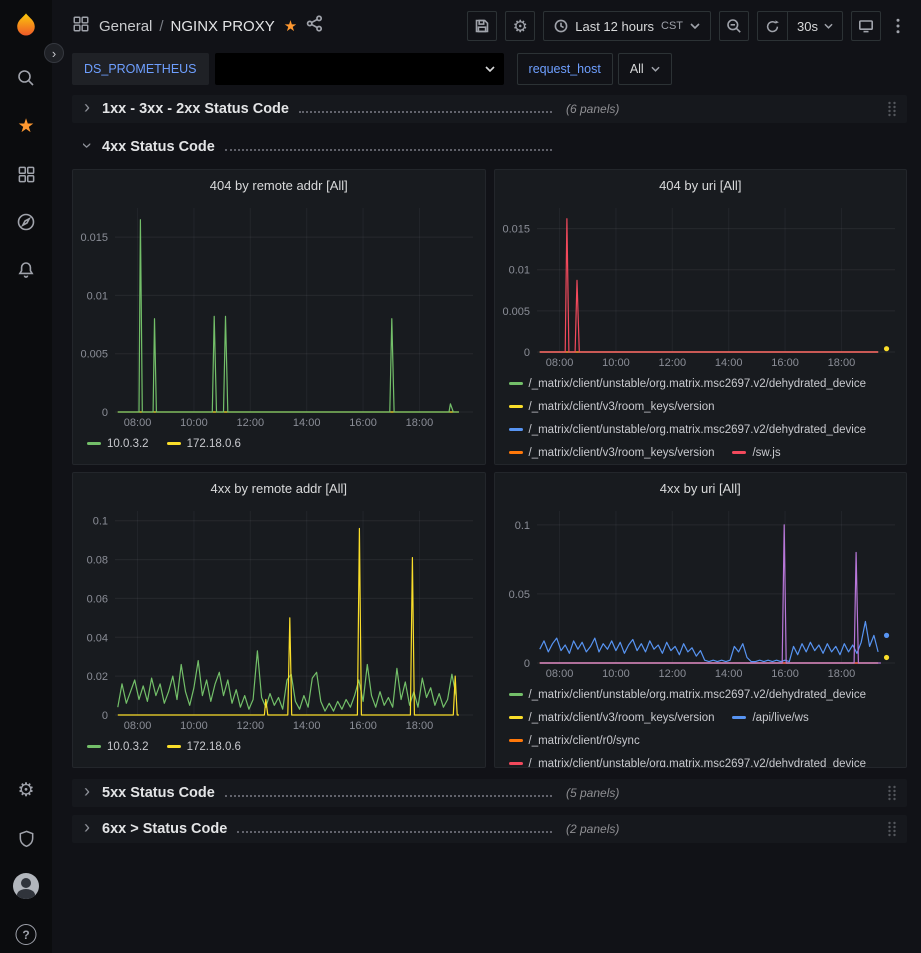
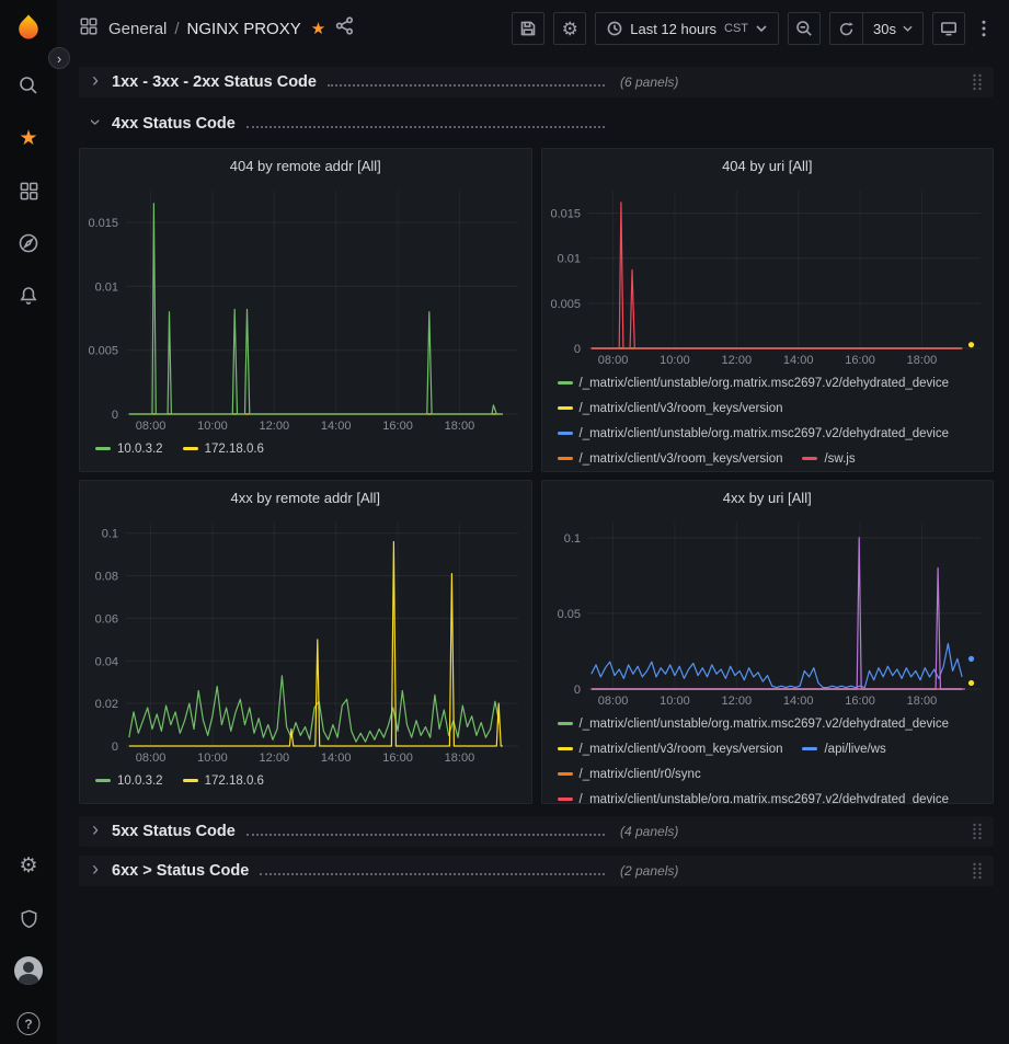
  ★
  ⚙
  ?
  ›
  General
  /
  NGINX PROXY
  ★
  ⚙
  Last 12 hours
  CST
  30s
- DS_PROMETHEUS
- request_host
- All
  ›
  1xx - 3xx - 2xx Status Code
  (6 panels)
  4xx Status Code
  404 by remote addr [All]
  08:00
  10:00
  12:00
  14:00
  16:00
  18:00
  0
  0.005
  0.01
  0.015
  10.0.3.2
  172.18.0.6
  404 by uri [All]
  08:00
  10:00
  12:00
  14:00
  16:00
  18:00
  0
  0.005
  0.01
  0.015
  /_matrix/client/unstable/org.matrix.msc2697.v2/dehydrated_device
  /_matrix/client/v3/room_keys/version
  /_matrix/client/unstable/org.matrix.msc2697.v2/dehydrated_device
  /_matrix/client/v3/room_keys/version
  /sw.js
  4xx by remote addr [All]
  08:00
  10:00
  12:00
  14:00
  16:00
  18:00
  0
  0.02
  0.04
  0.06
  0.08
  0.1
  10.0.3.2
  172.18.0.6
  4xx by uri [All]
  08:00
  10:00
  12:00
  14:00
  16:00
  18:00
  0
  0.05
  0.1
  /_matrix/client/unstable/org.matrix.msc2697.v2/dehydrated_device
  /_matrix/client/v3/room_keys/version
  /api/live/ws
  /_matrix/client/r0/sync
  /_matrix/client/unstable/org.matrix.msc2697.v2/dehydrated_device
  ›
  5xx Status Code
- (5 panels)
+ (4 panels)
  ›
  6xx > Status Code
  (2 panels)
